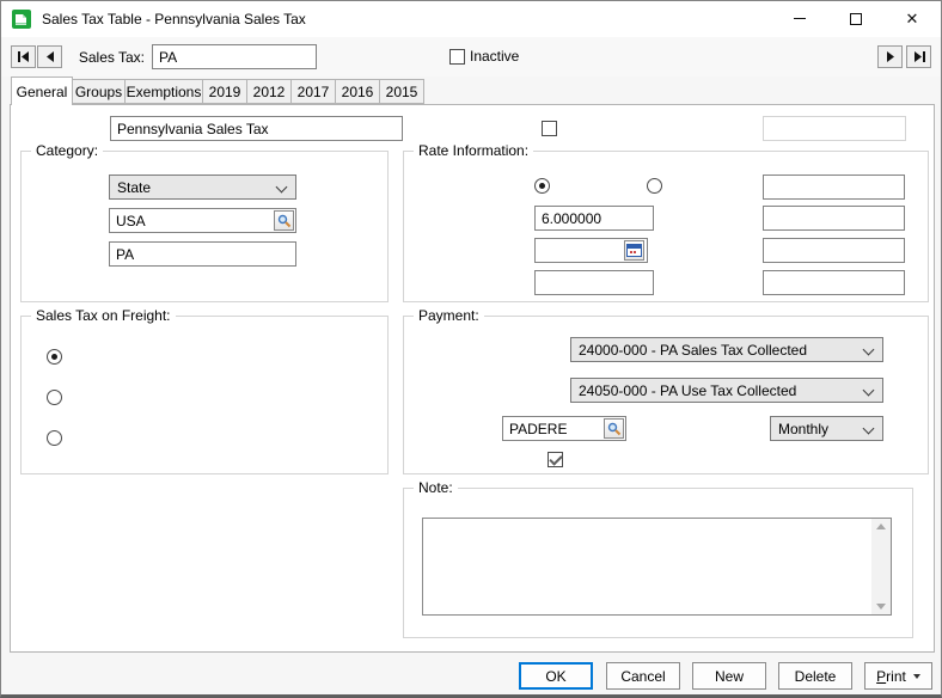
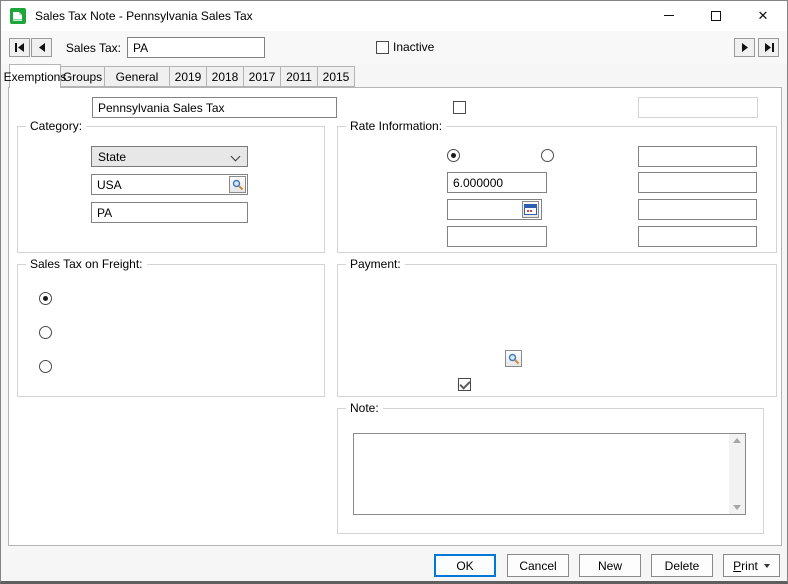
- Sales Tax Table - Pennsylvania Sales Tax
+ Sales Tax Note - Pennsylvania Sales Tax
  ✕
  Sales Tax:
  PA
  Inactive
- General
+ Exemptions
  Groups
- Exemptions
+ General
  2019
- 2012
+ 2018
  2017
- 2016
+ 2011
  2015
  Pennsylvania Sales Tax
  Category:
  State
  USA
  PA
  Rate Information:
  6.000000
  Sales Tax on Freight:
  Payment:
- 24000-000 - PA Sales Tax Collected
- 24050-000 - PA Use Tax Collected
- PADERE
- Monthly
  Note:
  OK
  Cancel
  New
  Delete
  P
  rint
